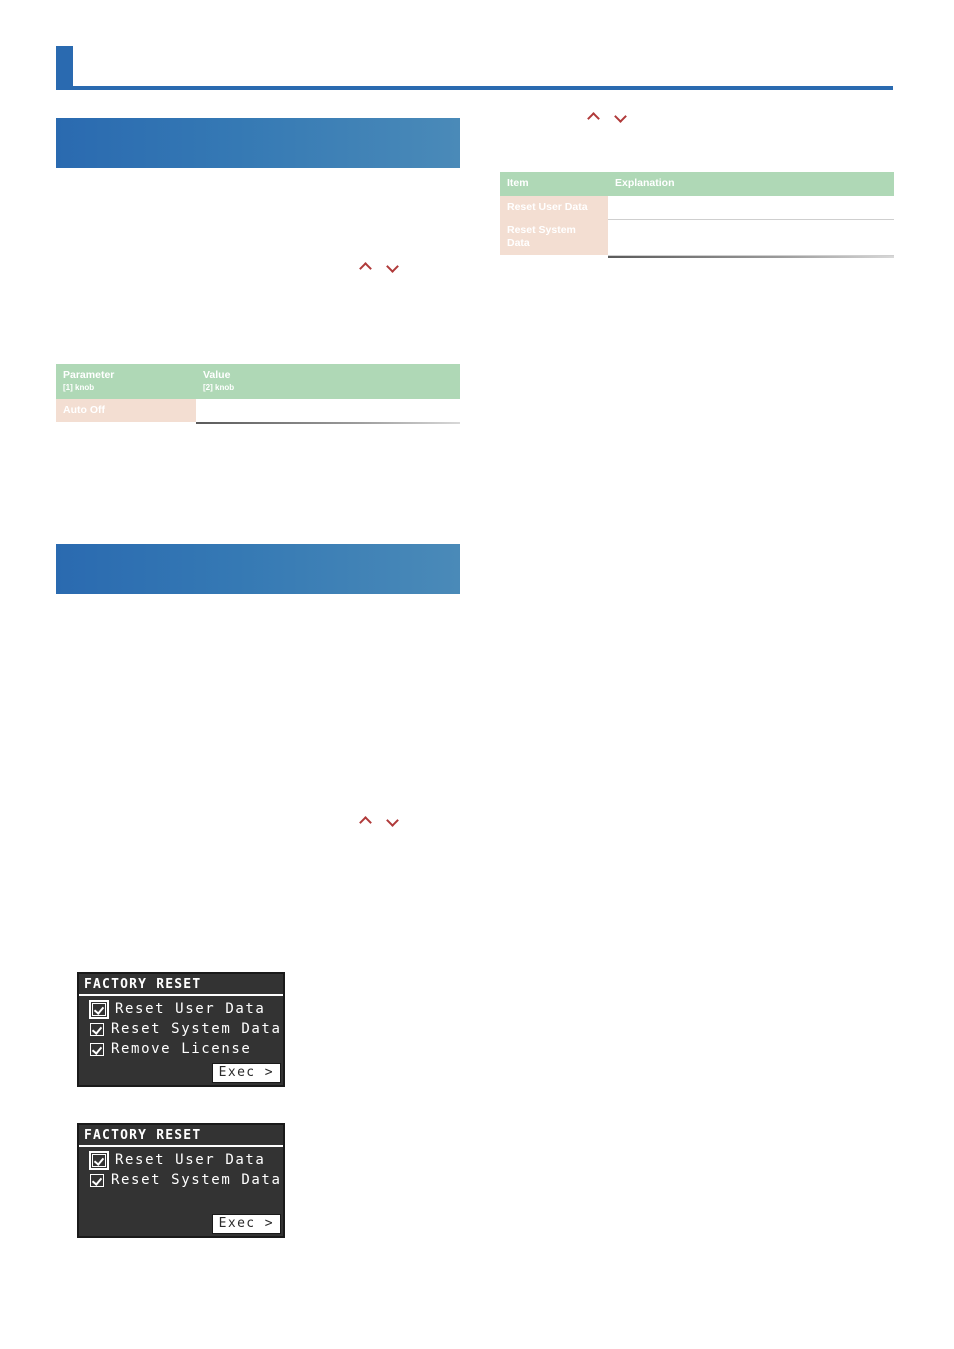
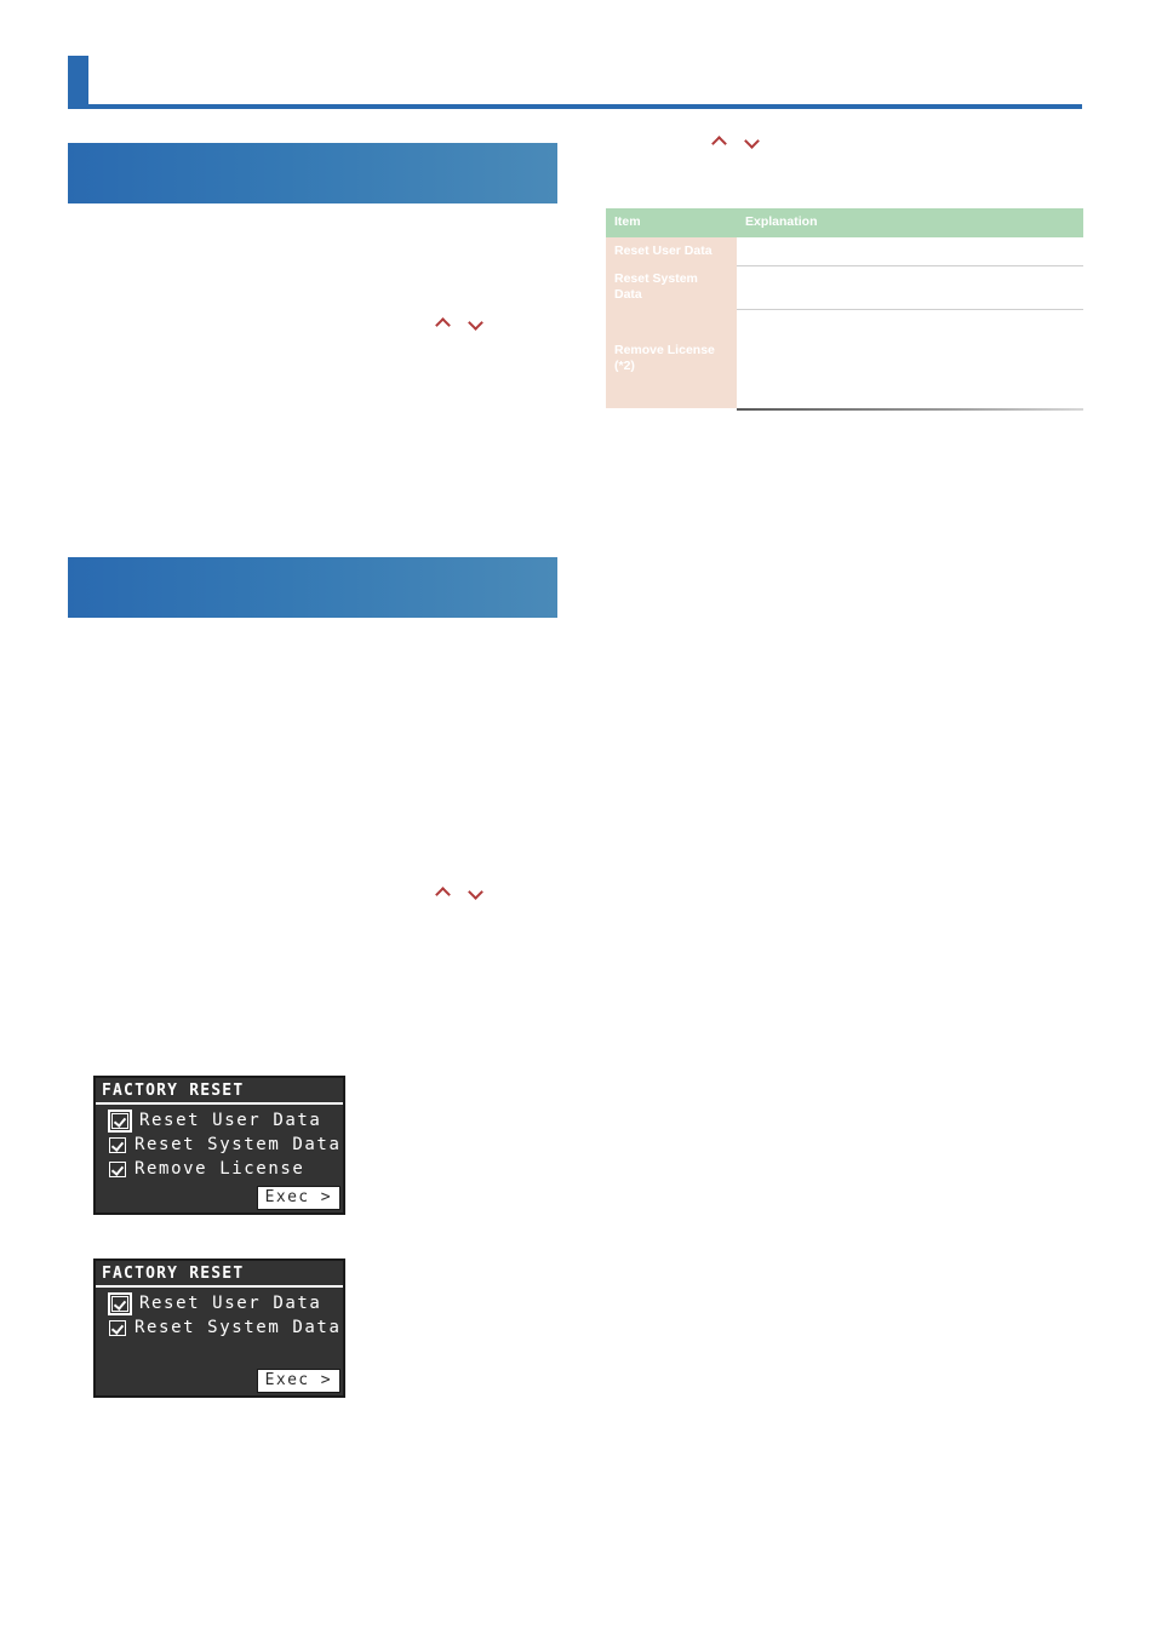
- Parameter [1] knob	Value [2] knob
- Auto Off
  FACTORY RESET
  Reset User Data
  Reset System Data
  Remove License
  Exec >
  FACTORY RESET
  Reset User Data
  Reset System Data
  Exec >
  Item	Explanation
  Reset User Data
  Reset System Data
+ Remove License (*2)
